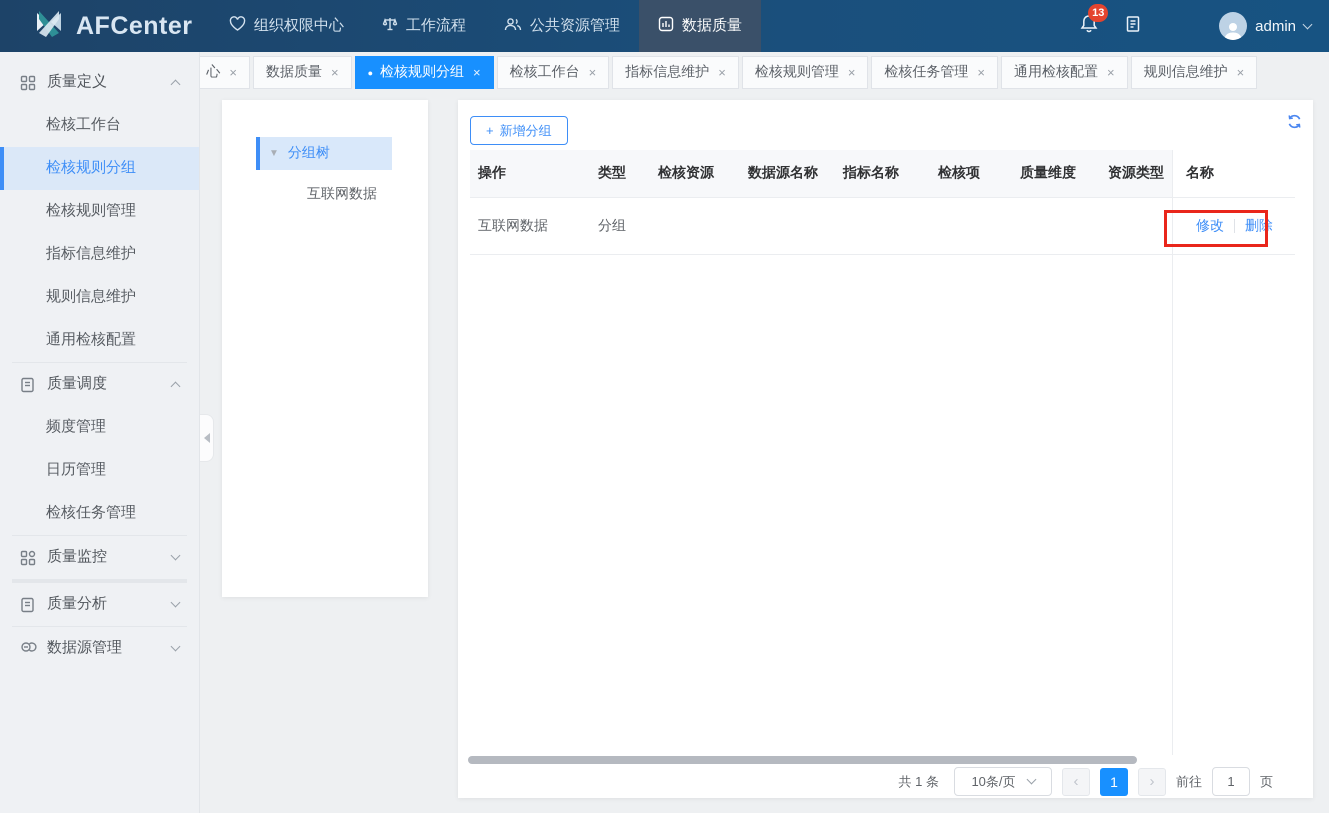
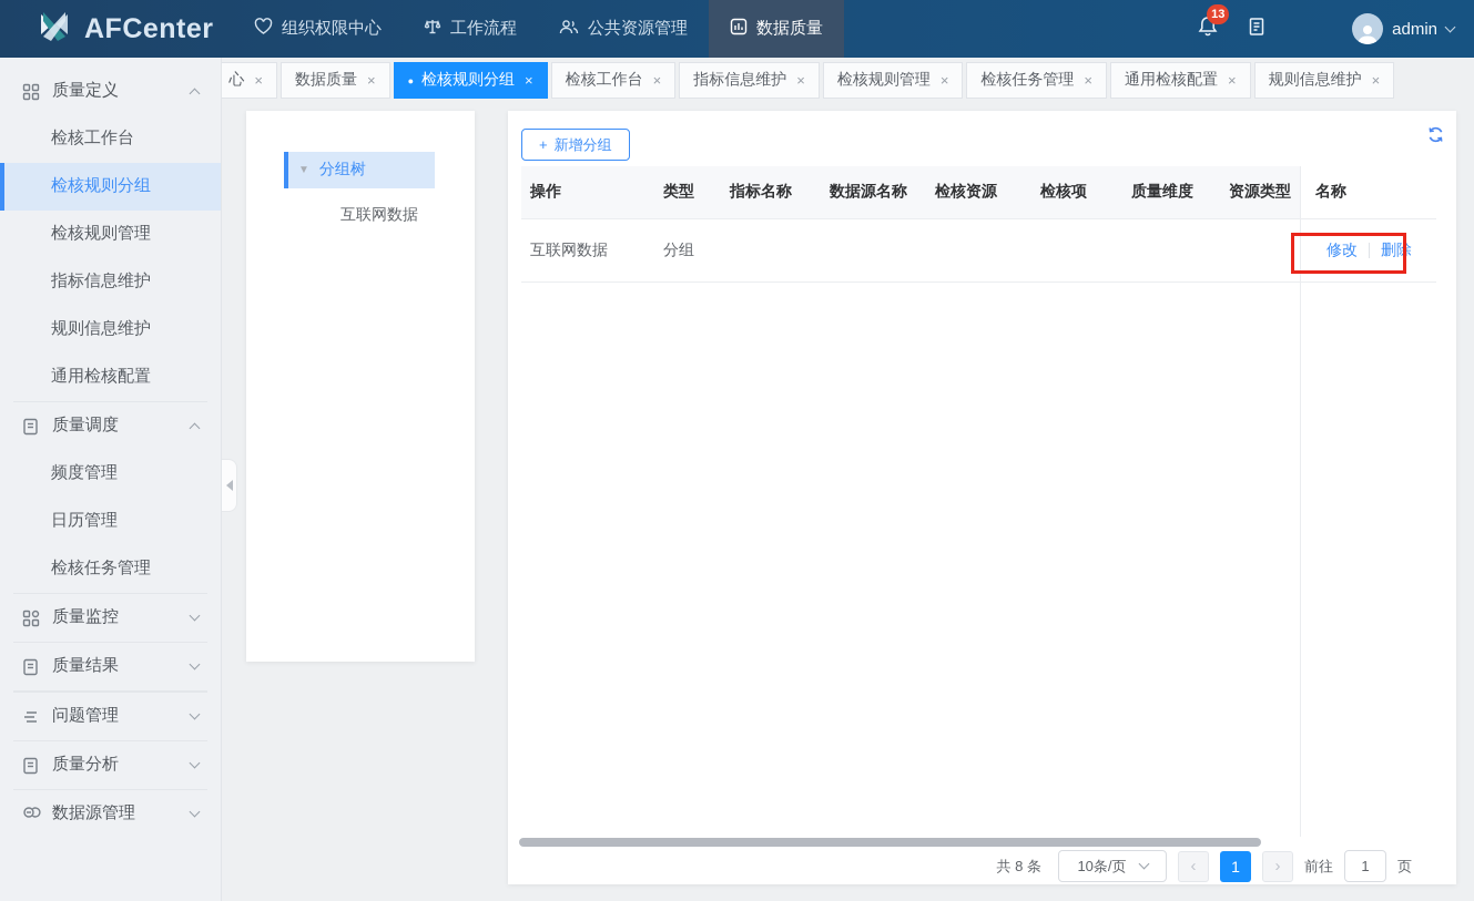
  AFCenter
  组织权限中心
  工作流程
  公共资源管理
  数据质量
  13
  admin
  心
  ×
  数据质量
  ×
  ●
  检核规则分组
  ×
  检核工作台
  ×
  指标信息维护
  ×
  检核规则管理
  ×
  检核任务管理
  ×
  通用检核配置
  ×
  规则信息维护
  ×
  质量定义
  检核工作台
  检核规则分组
  检核规则管理
  指标信息维护
  规则信息维护
  通用检核配置
  质量调度
  频度管理
  日历管理
  检核任务管理
  质量监控
+ 质量结果
+ 问题管理
  质量分析
  数据源管理
  ▼
  分组树
  互联网数据
  +
  新增分组
  操作
  类型
- 检核资源
+ 指标名称
  数据源名称
- 指标名称
+ 检核资源
  检核项
  质量维度
  资源类型
  名称
  互联网数据
  分组
  修改
  删除
- 共 1 条
+ 共 8 条
  10条/页
  ‹
  1
  ›
  前往
  1
  页
